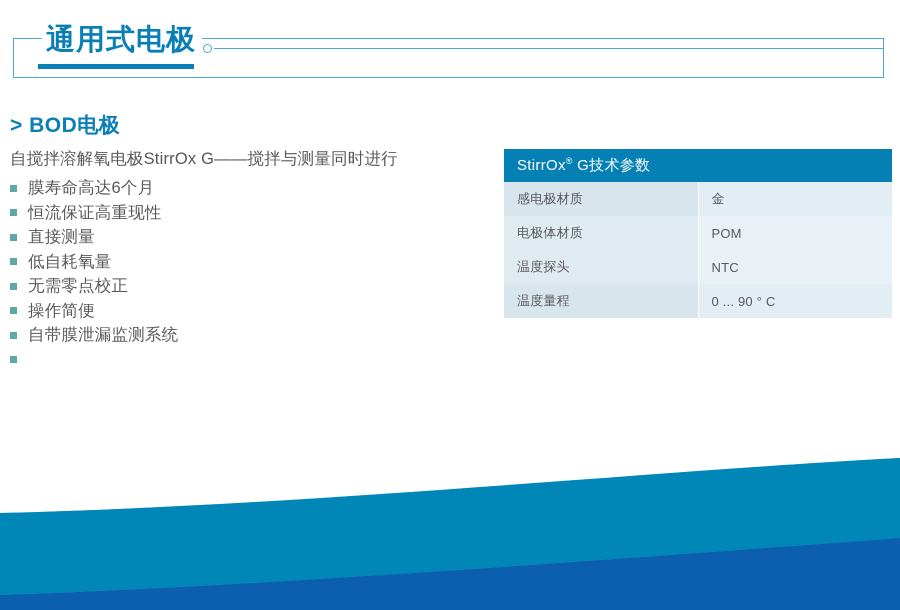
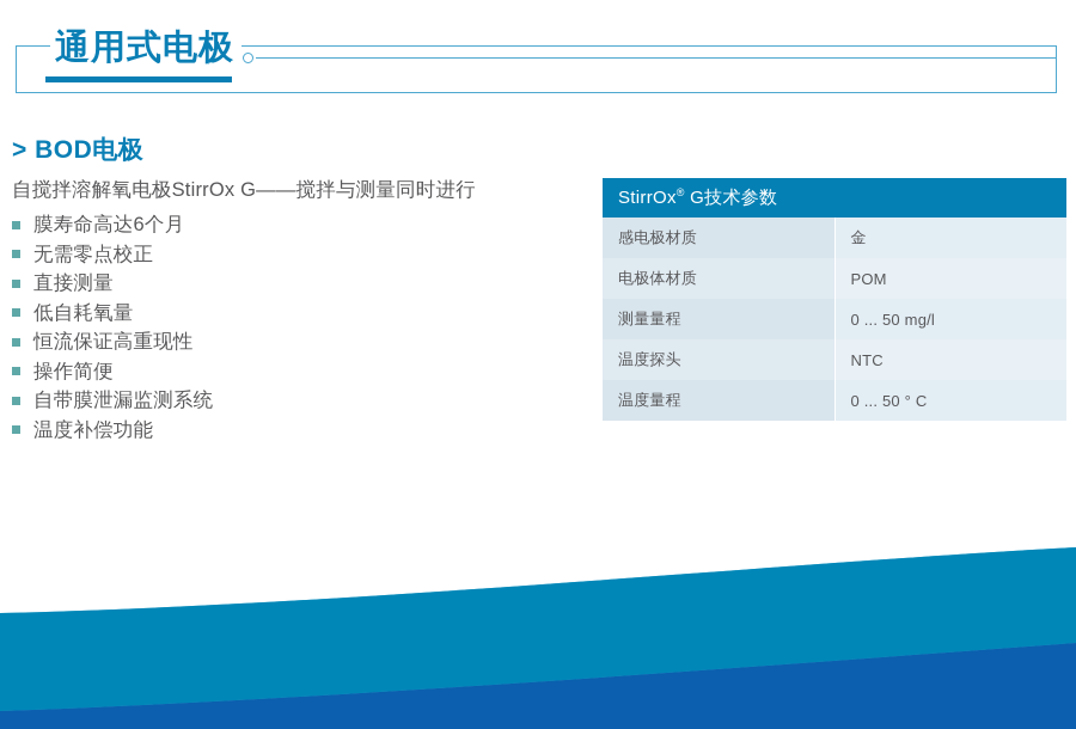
  通用式电极
  > BOD电极
  自搅拌溶解氧电极StirrOx G——搅拌与测量同时进行
  膜寿命高达6个月
- 恒流保证高重现性
+ 无需零点校正
  直接测量
  低自耗氧量
- 无需零点校正
+ 恒流保证高重现性
  操作简便
  自带膜泄漏监测系统
+ 温度补偿功能
  StirrOx® G技术参数
  感电极材质	金
  电极体材质	POM
+ 测量量程	0 ... 50 mg/l
  温度探头	NTC
- 温度量程	0 ... 90 ° C
+ 温度量程	0 ... 50 ° C
